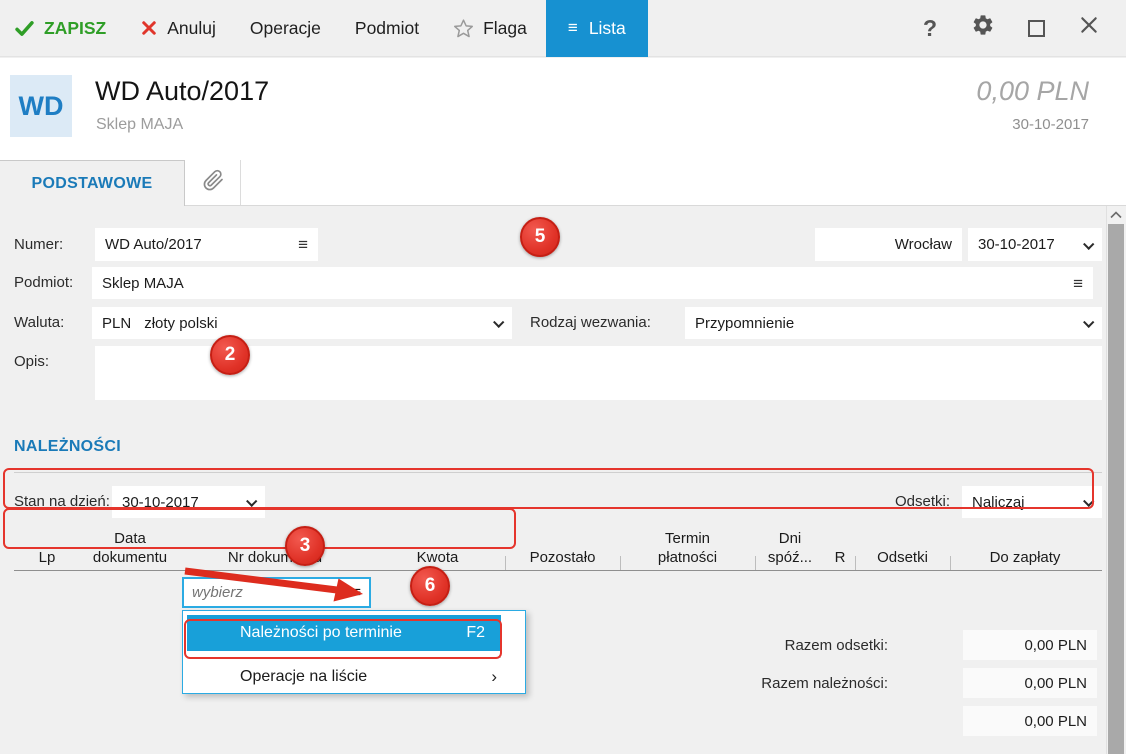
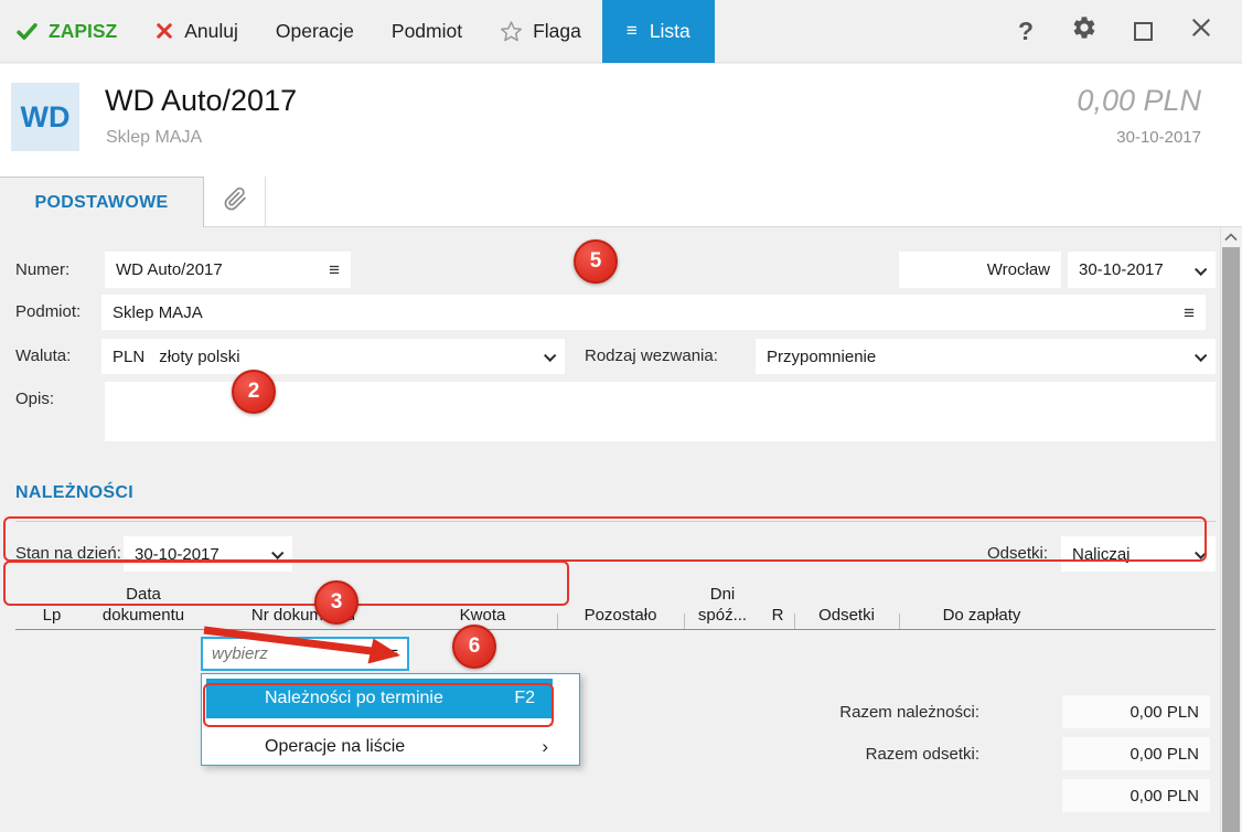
  ZAPISZ
  Anuluj
  Operacje
  Podmiot
  Flaga
  ≡
  Lista
  ?
  WD
  WD Auto/2017
  Sklep MAJA
  0,00 PLN
  30-10-2017
  PODSTAWOWE
  Numer:
  WD Auto/2017
  ≡
  Wrocław
  30-10-2017
  Podmiot:
  Sklep MAJA
  ≡
  Waluta:
  PLN
  złoty polski
  Rodzaj wezwania:
  Przypomnienie
  Opis:
  NALEŻNOŚCI
  Stan na dzień:
  30-10-2017
  Odsetki:
  Naliczaj
  Lp
  Data
  dokumentu
  Kwota
  Pozostało
- Termin
- płatności
  Dni
  spóź...
  R
  Odsetki
  Do zapłaty
  wybierz
  Należności po terminie
  F2
  Operacje na liście
  ›
- Razem odsetki:
+ Razem należności:
  0,00 PLN
- Razem należności:
+ Razem odsetki:
  0,00 PLN
  0,00 PLN
  5
  2
  3
  6
